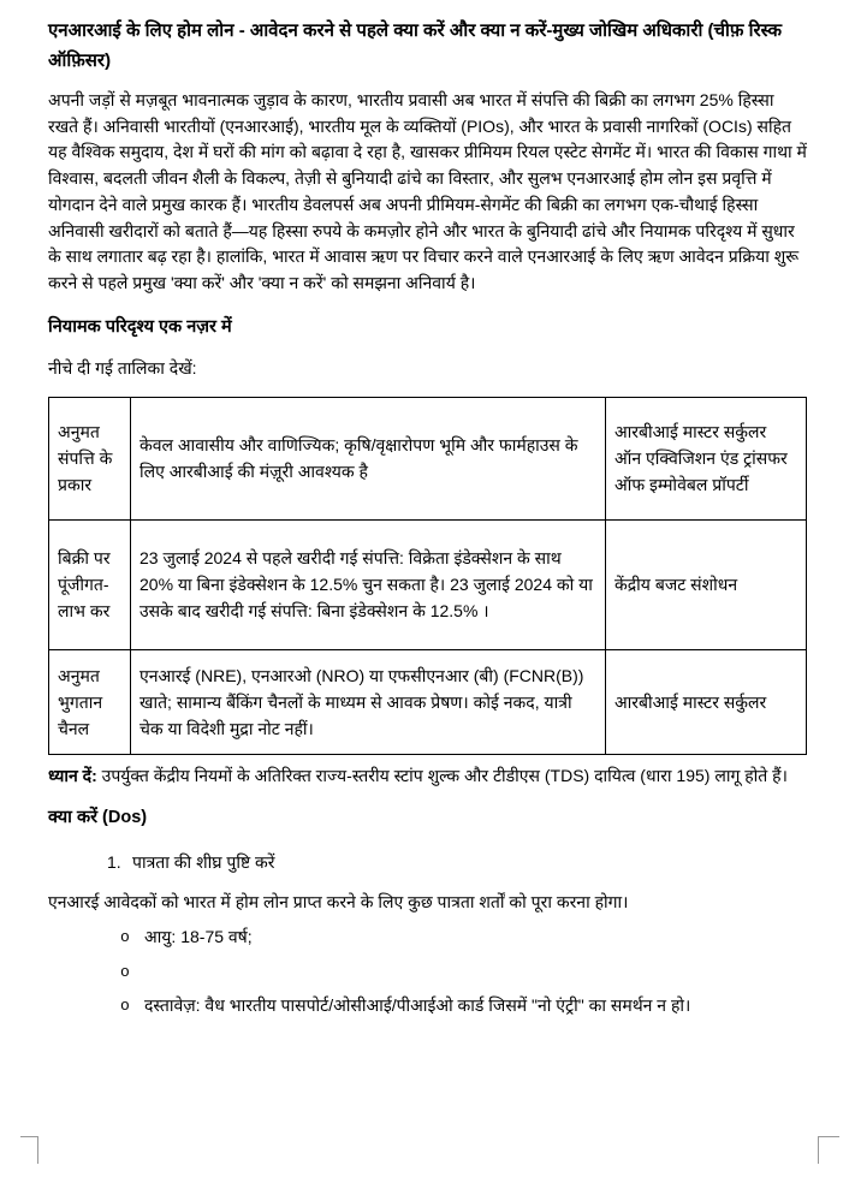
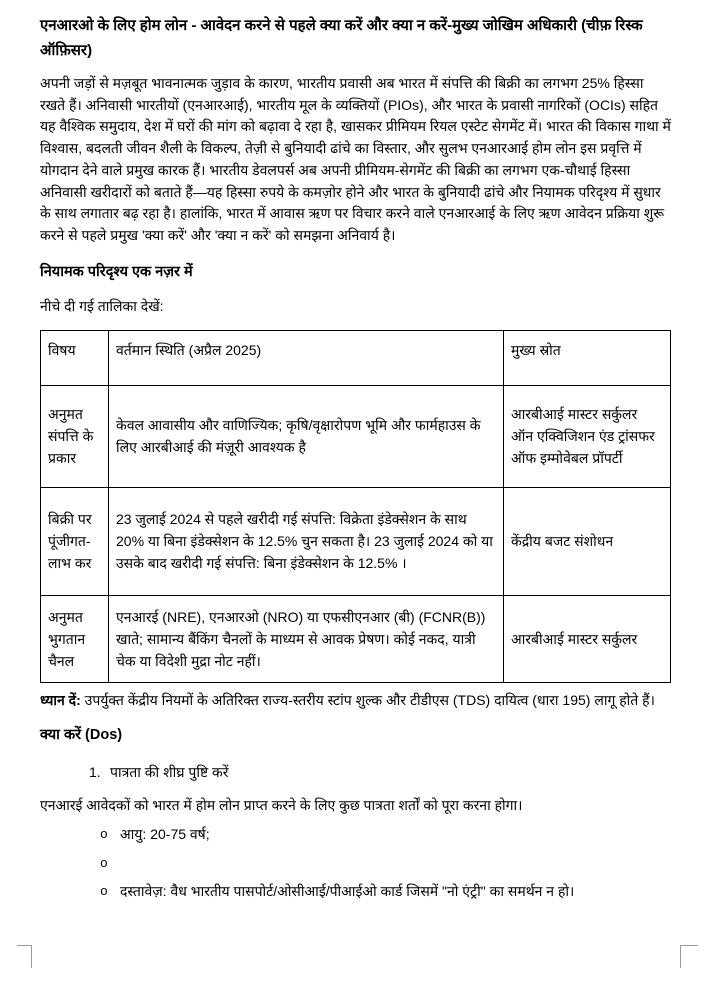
- एनआरआई के लिए होम लोन - आवेदन करने से पहले क्या करें और क्या न करें-मुख्य जोखिम अधिकारी (चीफ़ रिस्क ऑफ़िसर)
+ एनआरओ के लिए होम लोन - आवेदन करने से पहले क्या करें और क्या न करें-मुख्य जोखिम अधिकारी (चीफ़ रिस्क ऑफ़िसर)
  अपनी जड़ों से मज़बूत भावनात्मक जुड़ाव के कारण, भारतीय प्रवासी अब भारत में संपत्ति की बिक्री का लगभग 25% हिस्सा रखते हैं। अनिवासी भारतीयों (एनआरआई), भारतीय मूल के व्यक्तियों (PIOs), और भारत के प्रवासी नागरिकों (OCIs) सहित यह वैश्विक समुदाय, देश में घरों की मांग को बढ़ावा दे रहा है, खासकर प्रीमियम रियल एस्टेट सेगमेंट में। भारत की विकास गाथा में विश्वास, बदलती जीवन शैली के विकल्प, तेज़ी से बुनियादी ढांचे का विस्तार, और सुलभ एनआरआई होम लोन इस प्रवृत्ति में योगदान देने वाले प्रमुख कारक हैं। भारतीय डेवलपर्स अब अपनी प्रीमियम-सेगमेंट की बिक्री का लगभग एक-चौथाई हिस्सा अनिवासी खरीदारों को बताते हैं—यह हिस्सा रुपये के कमज़ोर होने और भारत के बुनियादी ढांचे और नियामक परिदृश्य में सुधार के साथ लगातार बढ़ रहा है। हालांकि, भारत में आवास ऋण पर विचार करने वाले एनआरआई के लिए ऋण आवेदन प्रक्रिया शुरू करने से पहले प्रमुख 'क्या करें' और 'क्या न करें' को समझना अनिवार्य है।
  नियामक परिदृश्य एक नज़र में
  नीचे दी गई तालिका देखें:
+ विषय	वर्तमान स्थिति (अप्रैल 2025)	मुख्य स्रोत
  अनुमत संपत्ति के प्रकार	केवल आवासीय और वाणिज्यिक; कृषि/वृक्षारोपण भूमि और फार्महाउस के लिए आरबीआई की मंज़ूरी आवश्यक है	आरबीआई मास्टर सर्कुलर ऑन एक्विजिशन एंड ट्रांसफर ऑफ इम्मोवेबल प्रॉपर्टी
  बिक्री पर पूंजीगत-लाभ कर	23 जुलाई 2024 से पहले खरीदी गई संपत्ति: विक्रेता इंडेक्सेशन के साथ 20% या बिना इंडेक्सेशन के 12.5% चुन सकता है। 23 जुलाई 2024 को या उसके बाद खरीदी गई संपत्ति: बिना इंडेक्सेशन के 12.5% ।	केंद्रीय बजट संशोधन
  अनुमत भुगतान चैनल	एनआरई (NRE), एनआरओ (NRO) या एफसीएनआर (बी) (FCNR(B)) खाते; सामान्य बैंकिंग चैनलों के माध्यम से आवक प्रेषण। कोई नकद, यात्री चेक या विदेशी मुद्रा नोट नहीं।	आरबीआई मास्टर सर्कुलर
  ध्यान दें: उपर्युक्त केंद्रीय नियमों के अतिरिक्त राज्य-स्तरीय स्टांप शुल्क और टीडीएस (TDS) दायित्व (धारा 195) लागू होते हैं।
  क्या करें (Dos)
  1.
  पात्रता की शीघ्र पुष्टि करें
  एनआरई आवेदकों को भारत में होम लोन प्राप्त करने के लिए कुछ पात्रता शर्तों को पूरा करना होगा।
  o
- आयु: 18-75 वर्ष;
+ आयु: 20-75 वर्ष;
  o
  o
  दस्तावेज़: वैध भारतीय पासपोर्ट/ओसीआई/पीआईओ कार्ड जिसमें "नो एंट्री" का समर्थन न हो।
